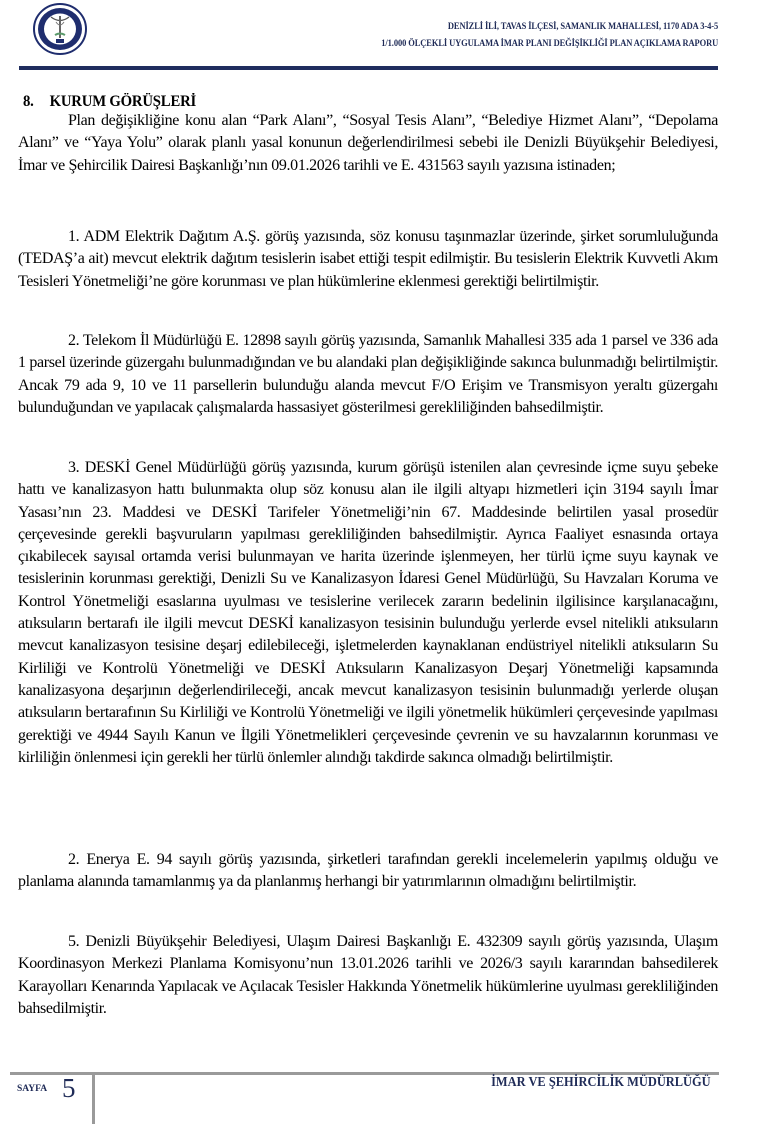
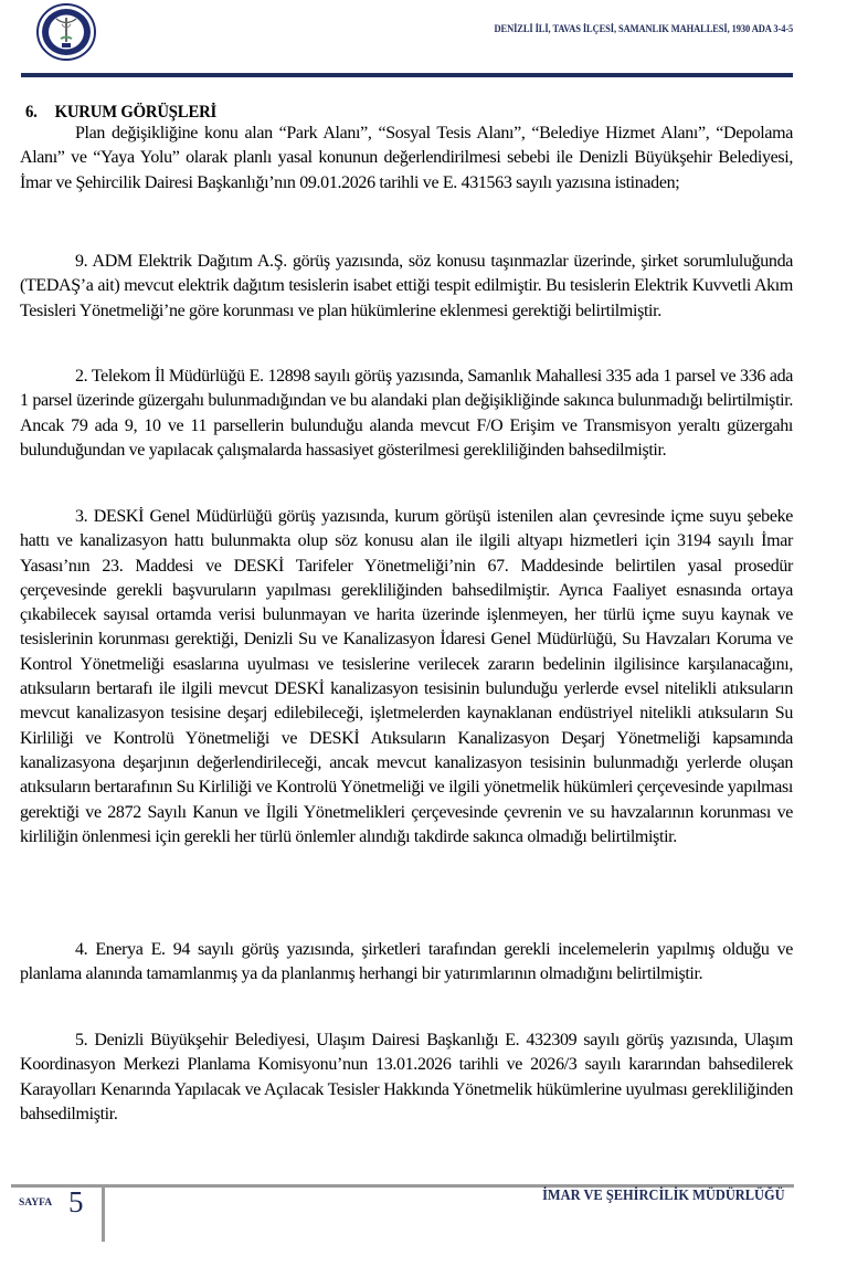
- DENİZLİ İLİ, TAVAS İLÇESİ, SAMANLIK MAHALLESİ, 1170 ADA 3-4-5
+ DENİZLİ İLİ, TAVAS İLÇESİ, SAMANLIK MAHALLESİ, 1930 ADA 3-4-5
- 1/1.000 ÖLÇEKLİ UYGULAMA İMAR PLANI DEĞİŞİKLİĞİ PLAN AÇIKLAMA RAPORU
- 8. KURUM GÖRÜŞLERİ
+ 6. KURUM GÖRÜŞLERİ
  Plan değişikliğine konu alan “Park Alanı”, “Sosyal Tesis Alanı”, “Belediye Hizmet Alanı”, “Depolama Alanı” ve “Yaya Yolu” olarak planlı yasal konunun değerlendirilmesi sebebi ile Denizli Büyükşehir Belediyesi, İmar ve Şehircilik Dairesi Başkanlığı’nın 09.01.2026 tarihli ve E. 431563 sayılı yazısına istinaden;
- 1. ADM Elektrik Dağıtım A.Ş. görüş yazısında, söz konusu taşınmazlar üzerinde, şirket sorumluluğunda (TEDAŞ’a ait) mevcut elektrik dağıtım tesislerin isabet ettiği tespit edilmiştir. Bu tesislerin Elektrik Kuvvetli Akım Tesisleri Yönetmeliği’ne göre korunması ve plan hükümlerine eklenmesi gerektiği belirtilmiştir.
+ 9. ADM Elektrik Dağıtım A.Ş. görüş yazısında, söz konusu taşınmazlar üzerinde, şirket sorumluluğunda (TEDAŞ’a ait) mevcut elektrik dağıtım tesislerin isabet ettiği tespit edilmiştir. Bu tesislerin Elektrik Kuvvetli Akım Tesisleri Yönetmeliği’ne göre korunması ve plan hükümlerine eklenmesi gerektiği belirtilmiştir.
  2. Telekom İl Müdürlüğü E. 12898 sayılı görüş yazısında, Samanlık Mahallesi 335 ada 1 parsel ve 336 ada 1 parsel üzerinde güzergahı bulunmadığından ve bu alandaki plan değişikliğinde sakınca bulunmadığı belirtilmiştir. Ancak 79 ada 9, 10 ve 11 parsellerin bulunduğu alanda mevcut F/O Erişim ve Transmisyon yeraltı güzergahı bulunduğundan ve yapılacak çalışmalarda hassasiyet gösterilmesi gerekliliğinden bahsedilmiştir.
- 3. DESKİ Genel Müdürlüğü görüş yazısında, kurum görüşü istenilen alan çevresinde içme suyu şebeke hattı ve kanalizasyon hattı bulunmakta olup söz konusu alan ile ilgili altyapı hizmetleri için 3194 sayılı İmar Yasası’nın 23. Maddesi ve DESKİ Tarifeler Yönetmeliği’nin 67. Maddesinde belirtilen yasal prosedür çerçevesinde gerekli başvuruların yapılması gerekliliğinden bahsedilmiştir. Ayrıca Faaliyet esnasında ortaya çıkabilecek sayısal ortamda verisi bulunmayan ve harita üzerinde işlenmeyen, her türlü içme suyu kaynak ve tesislerinin korunması gerektiği, Denizli Su ve Kanalizasyon İdaresi Genel Müdürlüğü, Su Havzaları Koruma ve Kontrol Yönetmeliği esaslarına uyulması ve tesislerine verilecek zararın bedelinin ilgilisince karşılanacağını, atıksuların bertarafı ile ilgili mevcut DESKİ kanalizasyon tesisinin bulunduğu yerlerde evsel nitelikli atıksuların mevcut kanalizasyon tesisine deşarj edilebileceği, işletmelerden kaynaklanan endüstriyel nitelikli atıksuların Su Kirliliği ve Kontrolü Yönetmeliği ve DESKİ Atıksuların Kanalizasyon Deşarj Yönetmeliği kapsamında kanalizasyona deşarjının değerlendirileceği, ancak mevcut kanalizasyon tesisinin bulunmadığı yerlerde oluşan atıksuların bertarafının Su Kirliliği ve Kontrolü Yönetmeliği ve ilgili yönetmelik hükümleri çerçevesinde yapılması gerektiği ve 4944 Sayılı Kanun ve İlgili Yönetmelikleri çerçevesinde çevrenin ve su havzalarının korunması ve kirliliğin önlenmesi için gerekli her türlü önlemler alındığı takdirde sakınca olmadığı belirtilmiştir.
+ 3. DESKİ Genel Müdürlüğü görüş yazısında, kurum görüşü istenilen alan çevresinde içme suyu şebeke hattı ve kanalizasyon hattı bulunmakta olup söz konusu alan ile ilgili altyapı hizmetleri için 3194 sayılı İmar Yasası’nın 23. Maddesi ve DESKİ Tarifeler Yönetmeliği’nin 67. Maddesinde belirtilen yasal prosedür çerçevesinde gerekli başvuruların yapılması gerekliliğinden bahsedilmiştir. Ayrıca Faaliyet esnasında ortaya çıkabilecek sayısal ortamda verisi bulunmayan ve harita üzerinde işlenmeyen, her türlü içme suyu kaynak ve tesislerinin korunması gerektiği, Denizli Su ve Kanalizasyon İdaresi Genel Müdürlüğü, Su Havzaları Koruma ve Kontrol Yönetmeliği esaslarına uyulması ve tesislerine verilecek zararın bedelinin ilgilisince karşılanacağını, atıksuların bertarafı ile ilgili mevcut DESKİ kanalizasyon tesisinin bulunduğu yerlerde evsel nitelikli atıksuların mevcut kanalizasyon tesisine deşarj edilebileceği, işletmelerden kaynaklanan endüstriyel nitelikli atıksuların Su Kirliliği ve Kontrolü Yönetmeliği ve DESKİ Atıksuların Kanalizasyon Deşarj Yönetmeliği kapsamında kanalizasyona deşarjının değerlendirileceği, ancak mevcut kanalizasyon tesisinin bulunmadığı yerlerde oluşan atıksuların bertarafının Su Kirliliği ve Kontrolü Yönetmeliği ve ilgili yönetmelik hükümleri çerçevesinde yapılması gerektiği ve 2872 Sayılı Kanun ve İlgili Yönetmelikleri çerçevesinde çevrenin ve su havzalarının korunması ve kirliliğin önlenmesi için gerekli her türlü önlemler alındığı takdirde sakınca olmadığı belirtilmiştir.
- 2. Enerya E. 94 sayılı görüş yazısında, şirketleri tarafından gerekli incelemelerin yapılmış olduğu ve planlama alanında tamamlanmış ya da planlanmış herhangi bir yatırımlarının olmadığını belirtilmiştir.
+ 4. Enerya E. 94 sayılı görüş yazısında, şirketleri tarafından gerekli incelemelerin yapılmış olduğu ve planlama alanında tamamlanmış ya da planlanmış herhangi bir yatırımlarının olmadığını belirtilmiştir.
  5. Denizli Büyükşehir Belediyesi, Ulaşım Dairesi Başkanlığı E. 432309 sayılı görüş yazısında, Ulaşım Koordinasyon Merkezi Planlama Komisyonu’nun 13.01.2026 tarihli ve 2026/3 sayılı kararından bahsedilerek Karayolları Kenarında Yapılacak ve Açılacak Tesisler Hakkında Yönetmelik hükümlerine uyulması gerekliliğinden bahsedilmiştir.
  SAYFA
  5
  İMAR VE ŞEHİRCİLİK MÜDÜRLÜĞÜ
